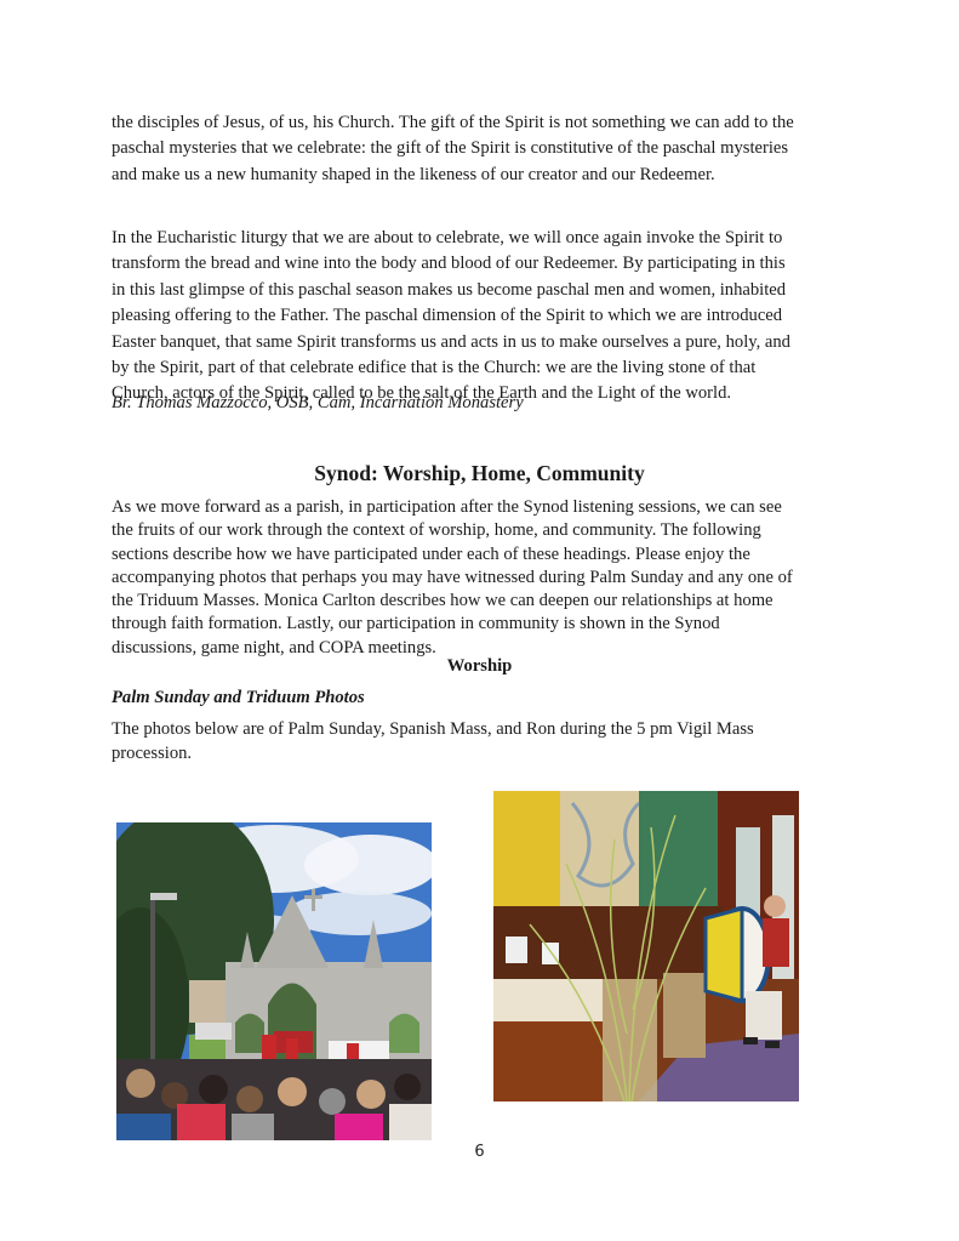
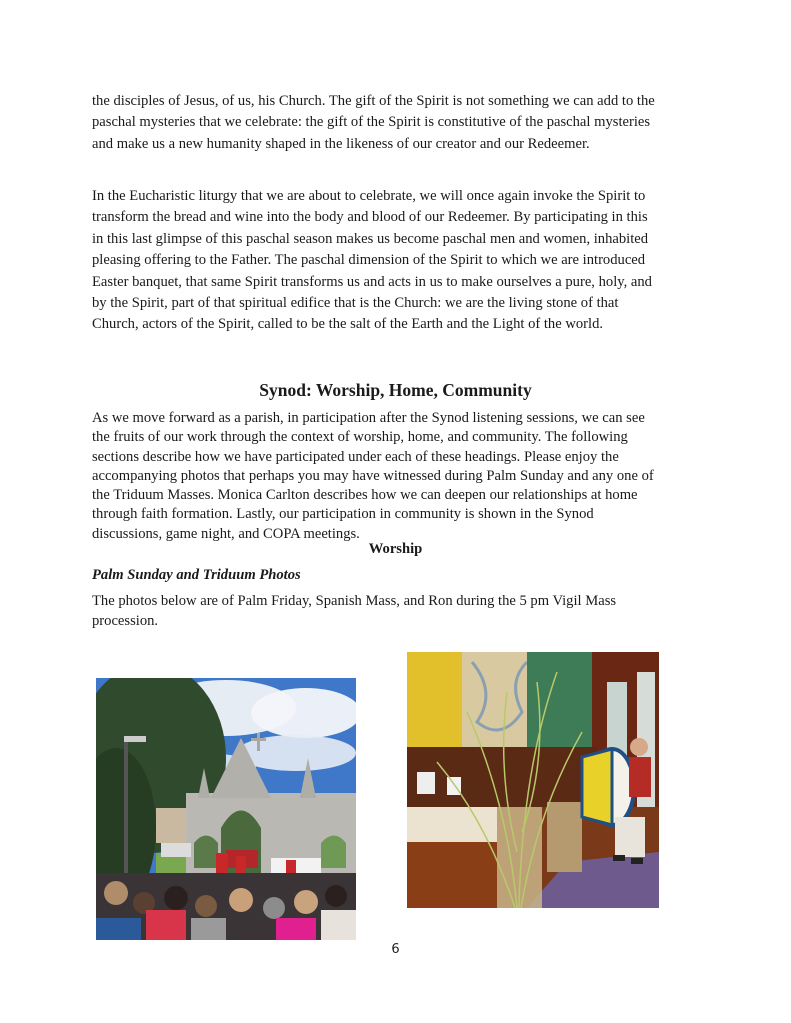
  the disciples of Jesus, of us, his Church. The gift of the Spirit is not something we can add to the
  paschal mysteries that we celebrate: the gift of the Spirit is constitutive of the paschal mysteries
  and make us a new humanity shaped in the likeness of our creator and our Redeemer.
  In the Eucharistic liturgy that we are about to celebrate, we will once again invoke the Spirit to
  transform the bread and wine into the body and blood of our Redeemer. By participating in this
  in this last glimpse of this paschal season makes us become paschal men and women, inhabited
  pleasing offering to the Father. The paschal dimension of the Spirit to which we are introduced
  Easter banquet, that same Spirit transforms us and acts in us to make ourselves a pure, holy, and
- by the Spirit, part of that celebrate edifice that is the Church: we are the living stone of that
+ by the Spirit, part of that spiritual edifice that is the Church: we are the living stone of that
  Church, actors of the Spirit, called to be the salt of the Earth and the Light of the world.
- Br. Thomas Mazzocco, OSB, Cam, Incarnation Monastery
  Synod: Worship, Home, Community
  As we move forward as a parish, in participation after the Synod listening sessions, we can see
  the fruits of our work through the context of worship, home, and community. The following
  sections describe how we have participated under each of these headings. Please enjoy the
  accompanying photos that perhaps you may have witnessed during Palm Sunday and any one of
  the Triduum Masses. Monica Carlton describes how we can deepen our relationships at home
  through faith formation. Lastly, our participation in community is shown in the Synod
  discussions, game night, and COPA meetings.
  Worship
  Palm Sunday and Triduum Photos
- The photos below are of Palm Sunday, Spanish Mass, and Ron during the 5 pm Vigil Mass
+ The photos below are of Palm Friday, Spanish Mass, and Ron during the 5 pm Vigil Mass
  procession.
  6
